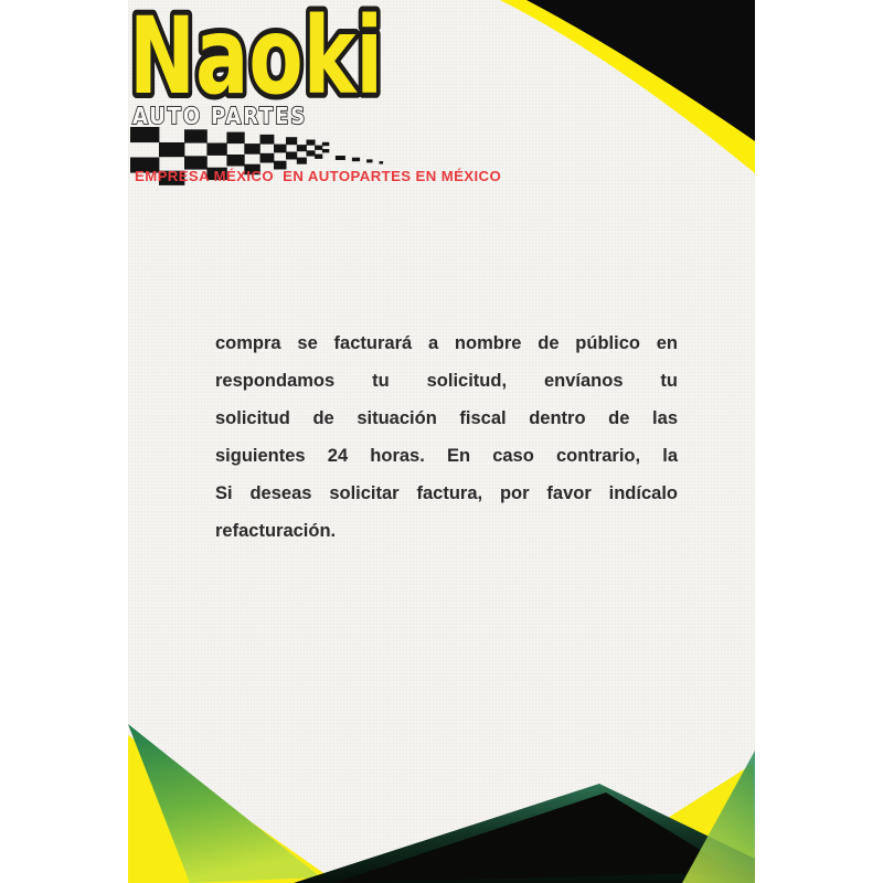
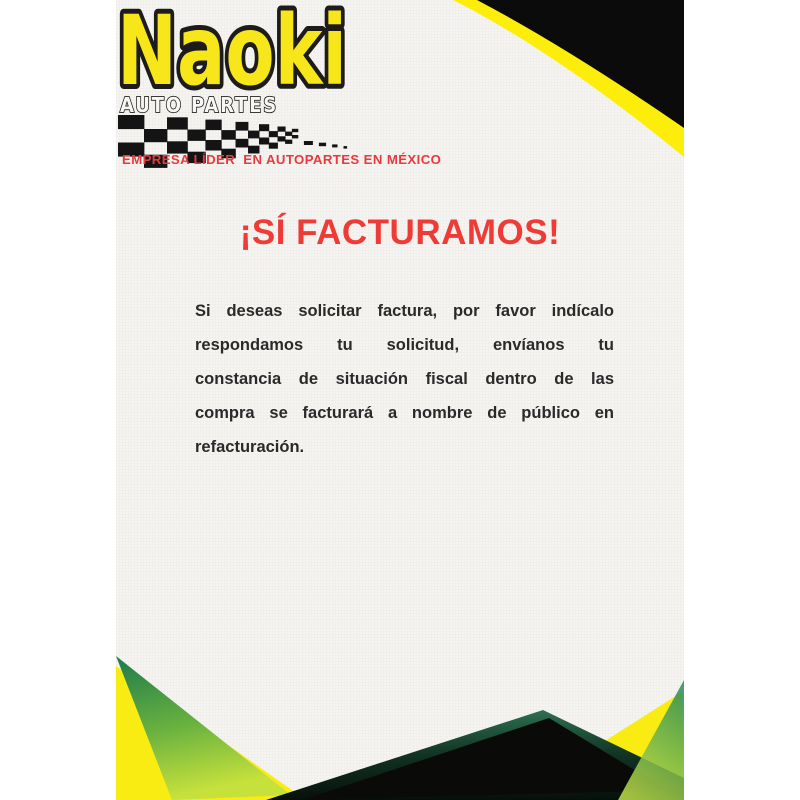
  Naoki
  AUTO PARTES
- EMPRESA MÉXICO EN AUTOPARTES EN MÉXICO
+ EMPRESA LÍDER EN AUTOPARTES EN MÉXICO
+ ¡SÍ FACTURAMOS!
- compra se facturará a nombre de público en
+ Si deseas solicitar factura, por favor indícalo
  respondamos tu solicitud, envíanos tu
- solicitud de situación fiscal dentro de las
+ constancia de situación fiscal dentro de las
- siguientes 24 horas. En caso contrario, la
- Si deseas solicitar factura, por favor indícalo
+ compra se facturará a nombre de público en
  refacturación.
